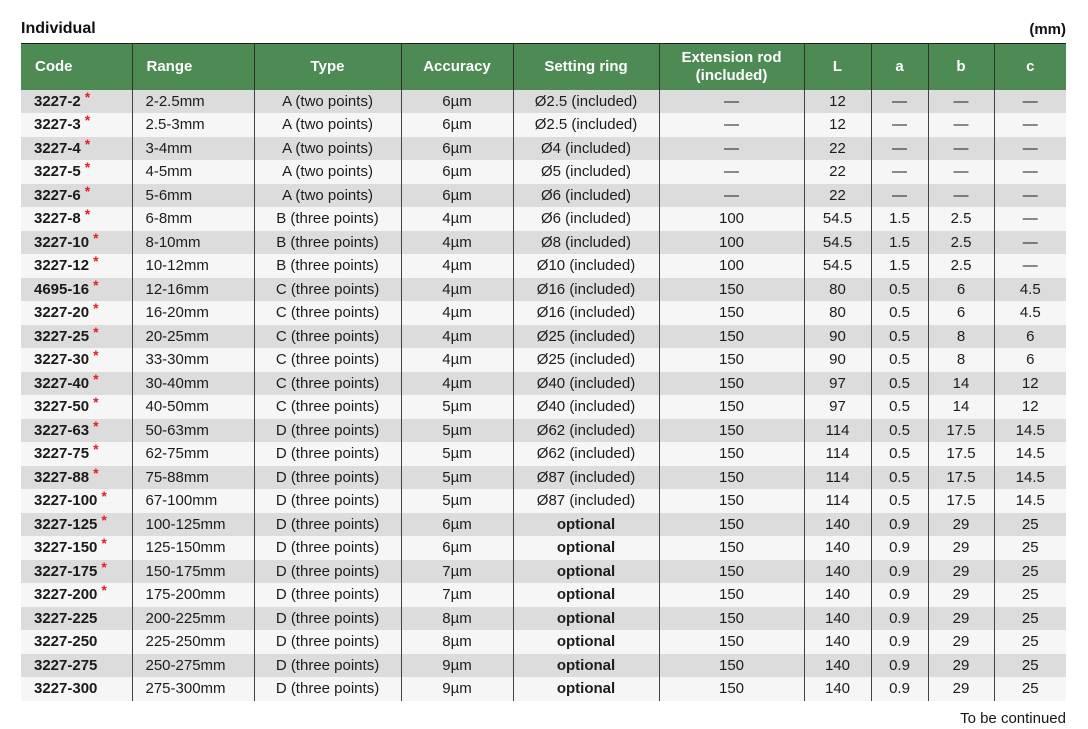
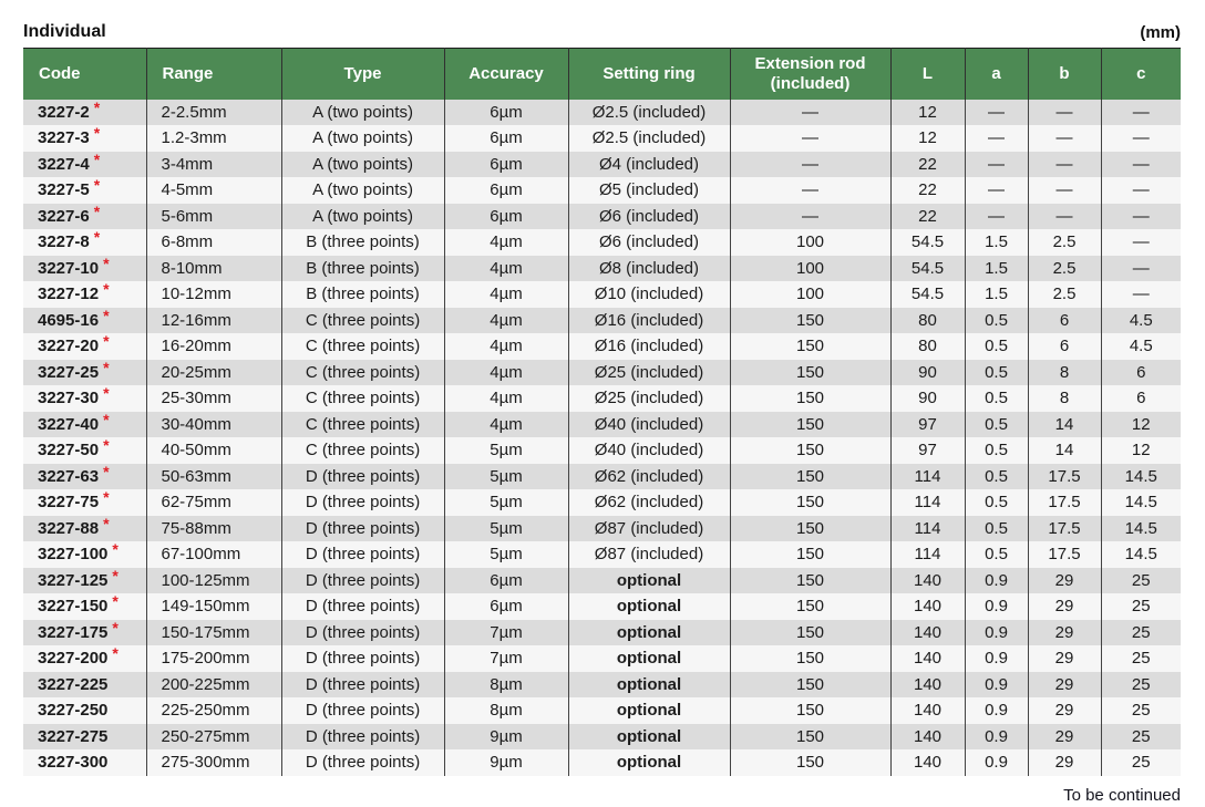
  Individual
  (mm)
  Code	Range	Type	Accuracy	Setting ring	Extension rod (included)	L	a	b	c
  3227-2 *	2-2.5mm	A (two points)	6µm	Ø2.5 (included)	—	12	—	—	—
- 3227-3 *	2.5-3mm	A (two points)	6µm	Ø2.5 (included)	—	12	—	—	—
+ 3227-3 *	1.2-3mm	A (two points)	6µm	Ø2.5 (included)	—	12	—	—	—
  3227-4 *	3-4mm	A (two points)	6µm	Ø4 (included)	—	22	—	—	—
  3227-5 *	4-5mm	A (two points)	6µm	Ø5 (included)	—	22	—	—	—
  3227-6 *	5-6mm	A (two points)	6µm	Ø6 (included)	—	22	—	—	—
  3227-8 *	6-8mm	B (three points)	4µm	Ø6 (included)	100	54.5	1.5	2.5	—
  3227-10 *	8-10mm	B (three points)	4µm	Ø8 (included)	100	54.5	1.5	2.5	—
  3227-12 *	10-12mm	B (three points)	4µm	Ø10 (included)	100	54.5	1.5	2.5	—
  4695-16 *	12-16mm	C (three points)	4µm	Ø16 (included)	150	80	0.5	6	4.5
  3227-20 *	16-20mm	C (three points)	4µm	Ø16 (included)	150	80	0.5	6	4.5
  3227-25 *	20-25mm	C (three points)	4µm	Ø25 (included)	150	90	0.5	8	6
- 3227-30 *	33-30mm	C (three points)	4µm	Ø25 (included)	150	90	0.5	8	6
+ 3227-30 *	25-30mm	C (three points)	4µm	Ø25 (included)	150	90	0.5	8	6
  3227-40 *	30-40mm	C (three points)	4µm	Ø40 (included)	150	97	0.5	14	12
  3227-50 *	40-50mm	C (three points)	5µm	Ø40 (included)	150	97	0.5	14	12
  3227-63 *	50-63mm	D (three points)	5µm	Ø62 (included)	150	114	0.5	17.5	14.5
  3227-75 *	62-75mm	D (three points)	5µm	Ø62 (included)	150	114	0.5	17.5	14.5
  3227-88 *	75-88mm	D (three points)	5µm	Ø87 (included)	150	114	0.5	17.5	14.5
  3227-100 *	67-100mm	D (three points)	5µm	Ø87 (included)	150	114	0.5	17.5	14.5
  3227-125 *	100-125mm	D (three points)	6µm	optional	150	140	0.9	29	25
- 3227-150 *	125-150mm	D (three points)	6µm	optional	150	140	0.9	29	25
+ 3227-150 *	149-150mm	D (three points)	6µm	optional	150	140	0.9	29	25
  3227-175 *	150-175mm	D (three points)	7µm	optional	150	140	0.9	29	25
  3227-200 *	175-200mm	D (three points)	7µm	optional	150	140	0.9	29	25
  3227-225	200-225mm	D (three points)	8µm	optional	150	140	0.9	29	25
  3227-250	225-250mm	D (three points)	8µm	optional	150	140	0.9	29	25
  3227-275	250-275mm	D (three points)	9µm	optional	150	140	0.9	29	25
  3227-300	275-300mm	D (three points)	9µm	optional	150	140	0.9	29	25
  To be continued
